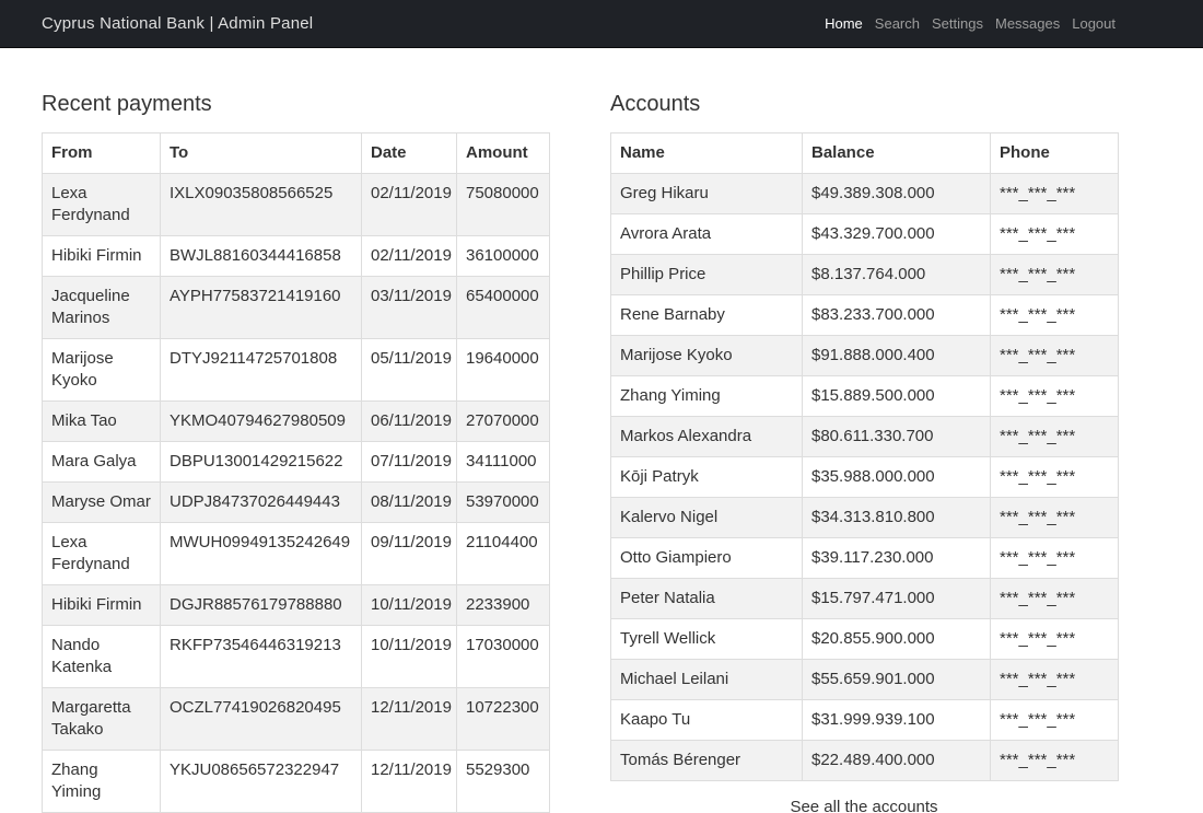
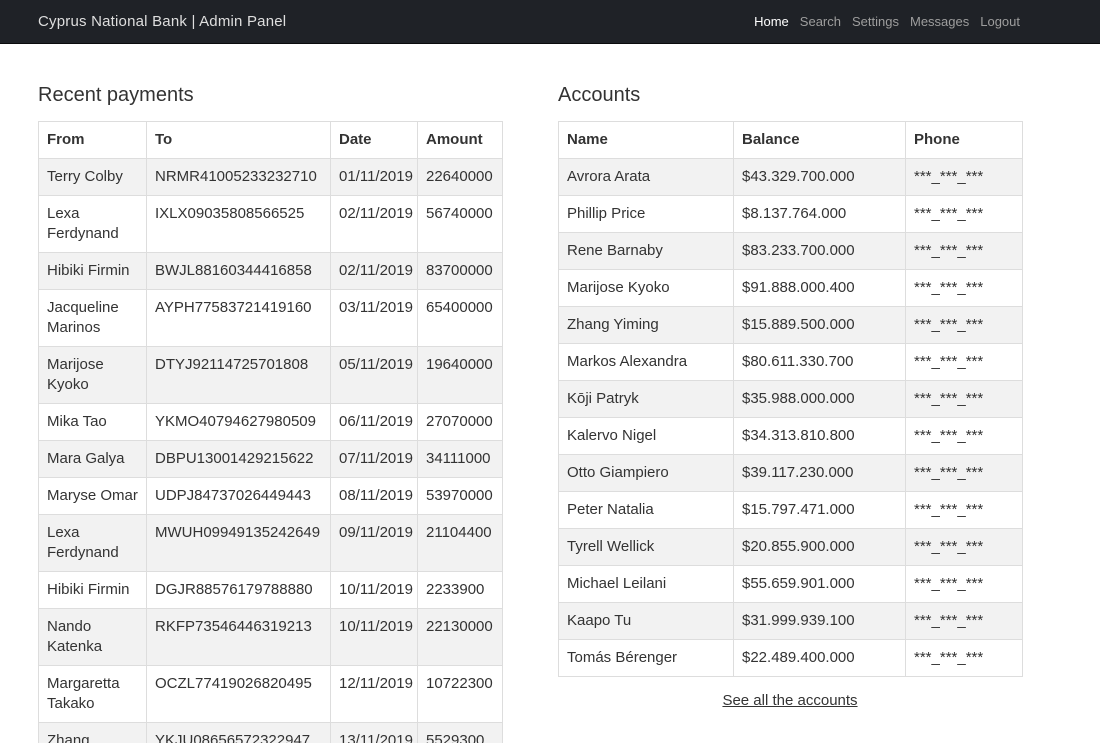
  Cyprus National Bank | Admin Panel
  Home
  Search
  Settings
  Messages
  Logout
  Recent payments
  From	To	Date	Amount
+ Terry Colby	NRMR41005233232710	01/11/2019	22640000
- Lexa Ferdynand	IXLX09035808566525	02/11/2019	75080000
+ Lexa Ferdynand	IXLX09035808566525	02/11/2019	56740000
- Hibiki Firmin	BWJL88160344416858	02/11/2019	36100000
+ Hibiki Firmin	BWJL88160344416858	02/11/2019	83700000
  Jacqueline Marinos	AYPH77583721419160	03/11/2019	65400000
  Marijose Kyoko	DTYJ92114725701808	05/11/2019	19640000
  Mika Tao	YKMO40794627980509	06/11/2019	27070000
  Mara Galya	DBPU13001429215622	07/11/2019	34111000
  Maryse Omar	UDPJ84737026449443	08/11/2019	53970000
  Lexa Ferdynand	MWUH09949135242649	09/11/2019	21104400
  Hibiki Firmin	DGJR88576179788880	10/11/2019	2233900
- Nando Katenka	RKFP73546446319213	10/11/2019	17030000
+ Nando Katenka	RKFP73546446319213	10/11/2019	22130000
  Margaretta Takako	OCZL77419026820495	12/11/2019	10722300
- Zhang Yiming	YKJU08656572322947	12/11/2019	5529300
+ Zhang	YKJU08656572322947	13/11/2019	5529300
  Accounts
  Name	Balance	Phone
- Greg Hikaru	$49.389.308.000	***_***_***
  Avrora Arata	$43.329.700.000	***_***_***
  Phillip Price	$8.137.764.000	***_***_***
  Rene Barnaby	$83.233.700.000	***_***_***
  Marijose Kyoko	$91.888.000.400	***_***_***
  Zhang Yiming	$15.889.500.000	***_***_***
  Markos Alexandra	$80.611.330.700	***_***_***
  Kōji Patryk	$35.988.000.000	***_***_***
  Kalervo Nigel	$34.313.810.800	***_***_***
  Otto Giampiero	$39.117.230.000	***_***_***
  Peter Natalia	$15.797.471.000	***_***_***
  Tyrell Wellick	$20.855.900.000	***_***_***
  Michael Leilani	$55.659.901.000	***_***_***
  Kaapo Tu	$31.999.939.100	***_***_***
  Tomás Bérenger	$22.489.400.000	***_***_***
  See all the accounts
